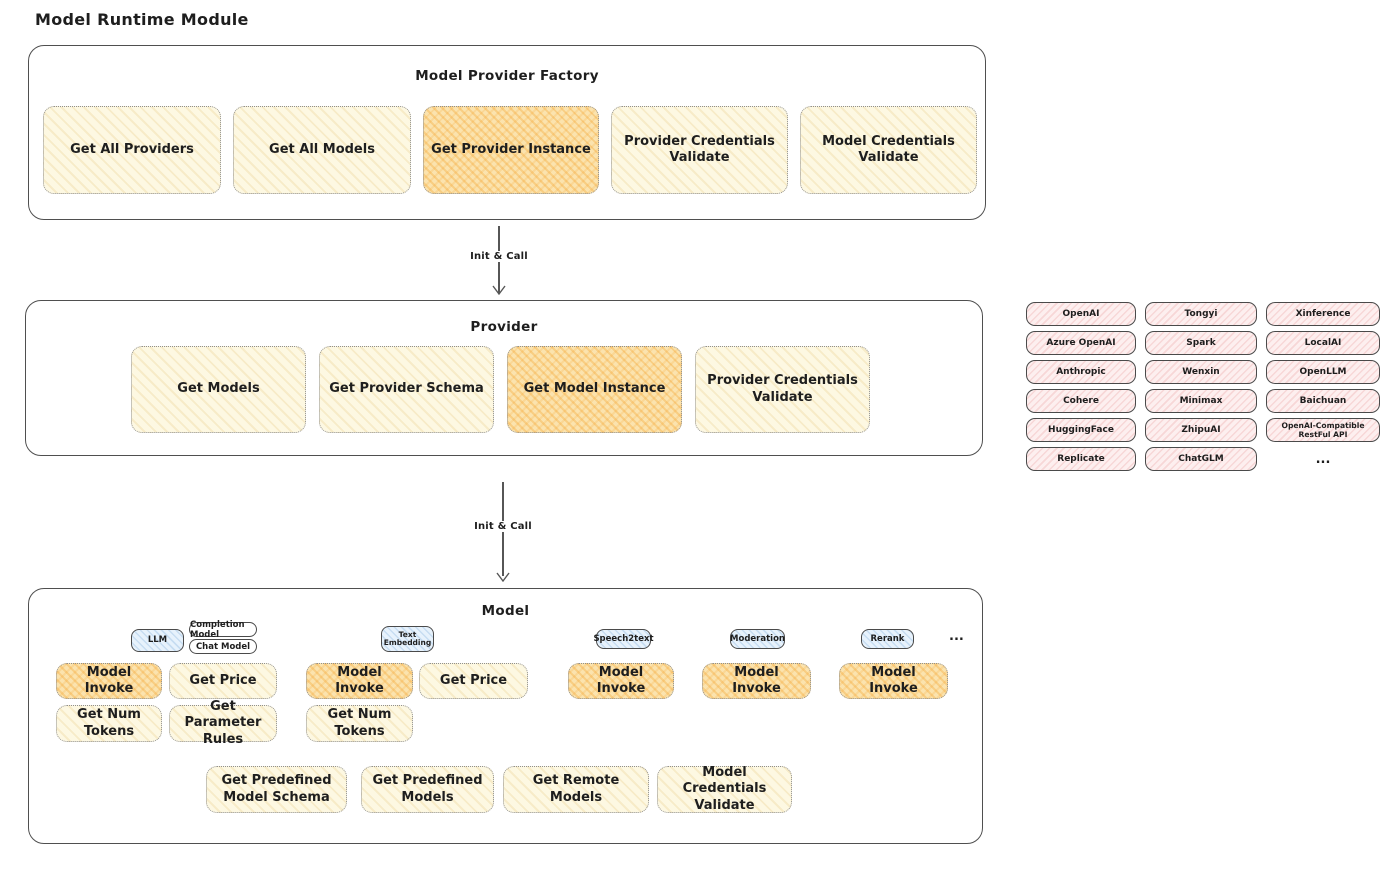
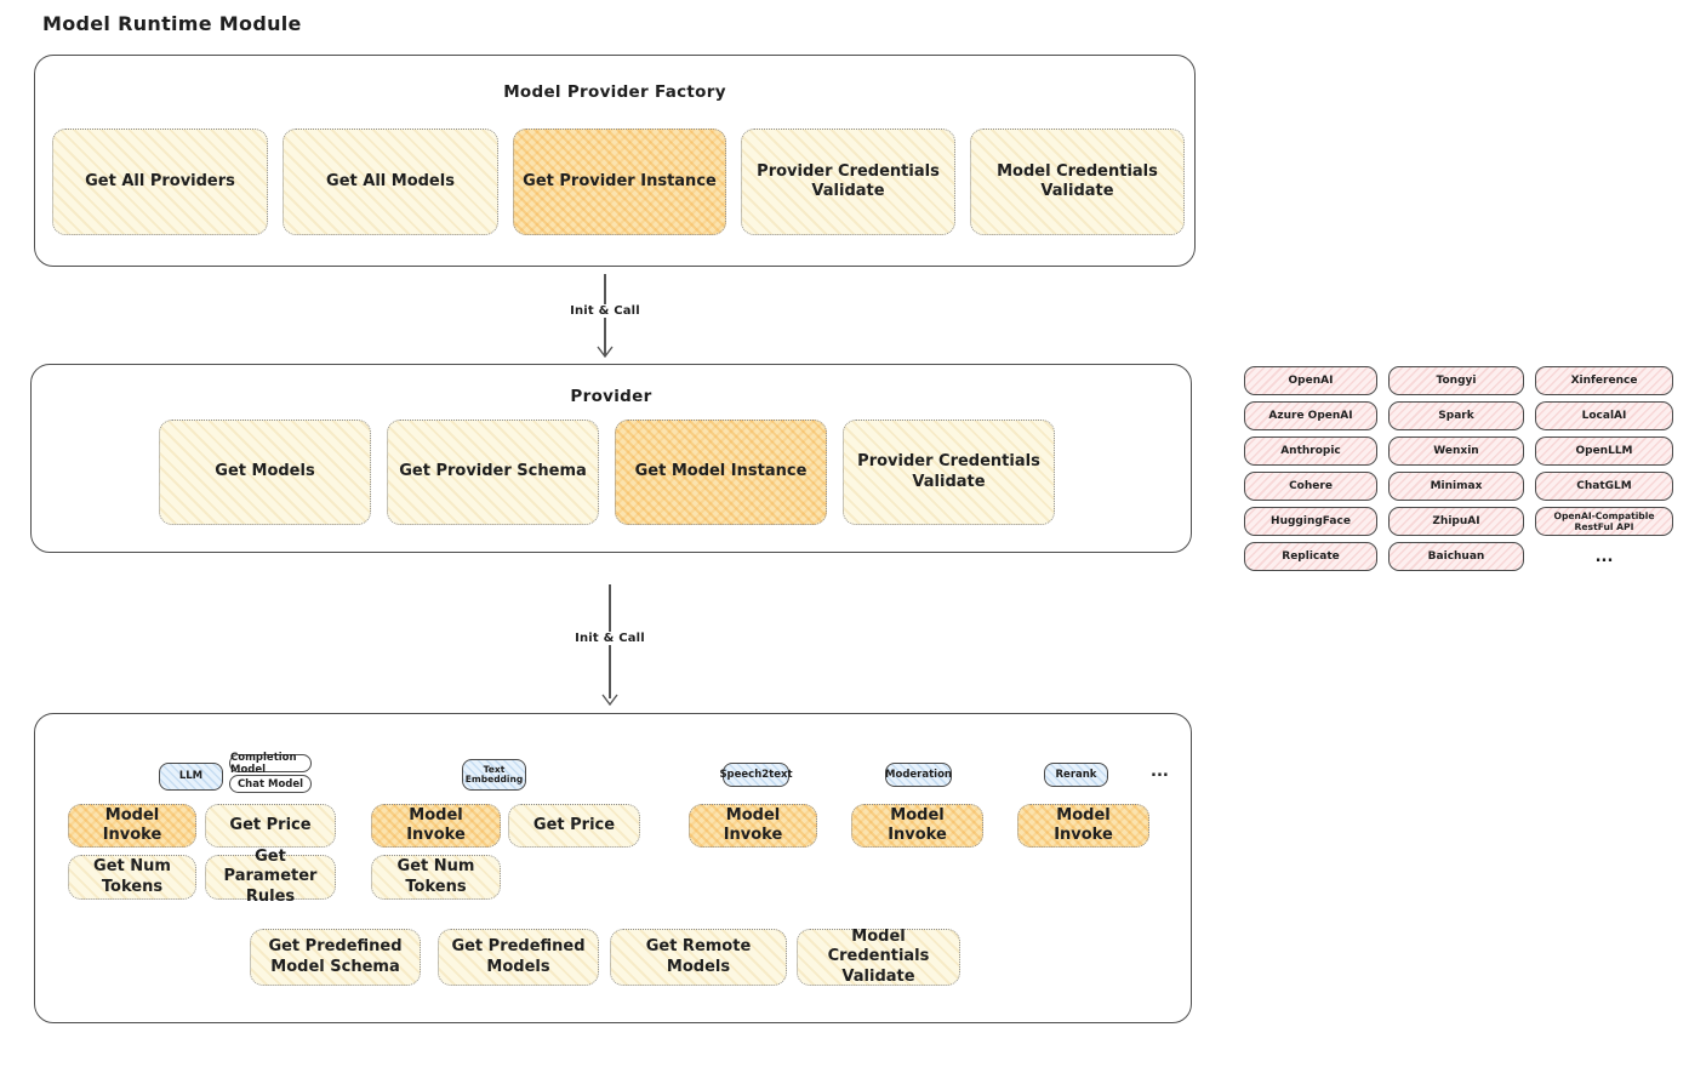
  Model Runtime Module
  Model Provider Factory
  Get All Providers
  Get All Models
  Get Provider Instance
  Provider Credentials Validate
  Model Credentials Validate
  Init & Call
  Provider
  Get Models
  Get Provider Schema
  Get Model Instance
  Provider Credentials Validate
  OpenAI
  Tongyi
  Xinference
  Azure OpenAI
  Spark
  LocalAI
  Anthropic
  Wenxin
  OpenLLM
  Cohere
  Minimax
- Baichuan
+ ChatGLM
  HuggingFace
  ZhipuAI
  OpenAI-Compatible RestFul API
  Replicate
- ChatGLM
+ Baichuan
  ...
  Init & Call
- Model
  LLM
  Completion Model
  Chat Model
  Text Embedding
  Speech2text
  Moderation
  Rerank
  ...
  Model Invoke
  Get Price
  Model Invoke
  Get Price
  Model Invoke
  Model Invoke
  Model Invoke
  Get Num Tokens
  Get Parameter Rules
  Get Num Tokens
  Get Predefined Model Schema
  Get Predefined Models
  Get Remote Models
  Model Credentials Validate
